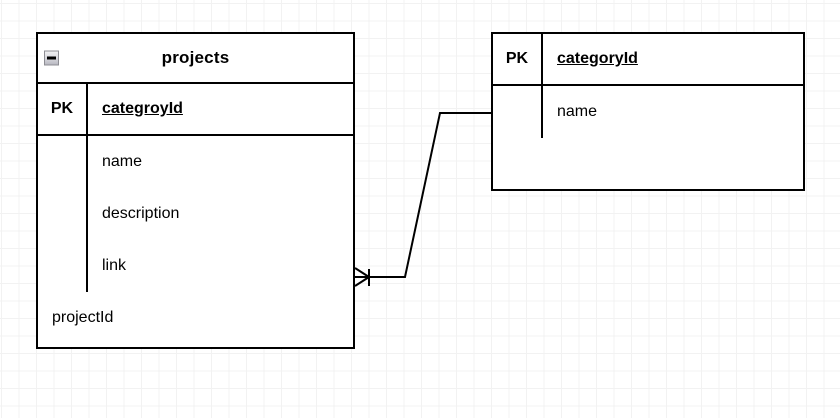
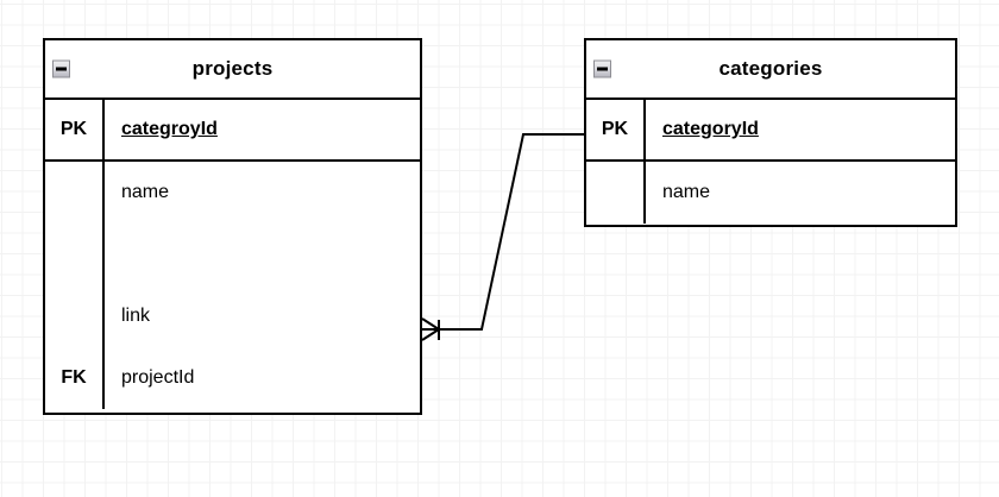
  projects
  PK
  categroyId
  name
- description
  link
+ FK
  projectId
+ categories
  PK
  categoryId
  name
